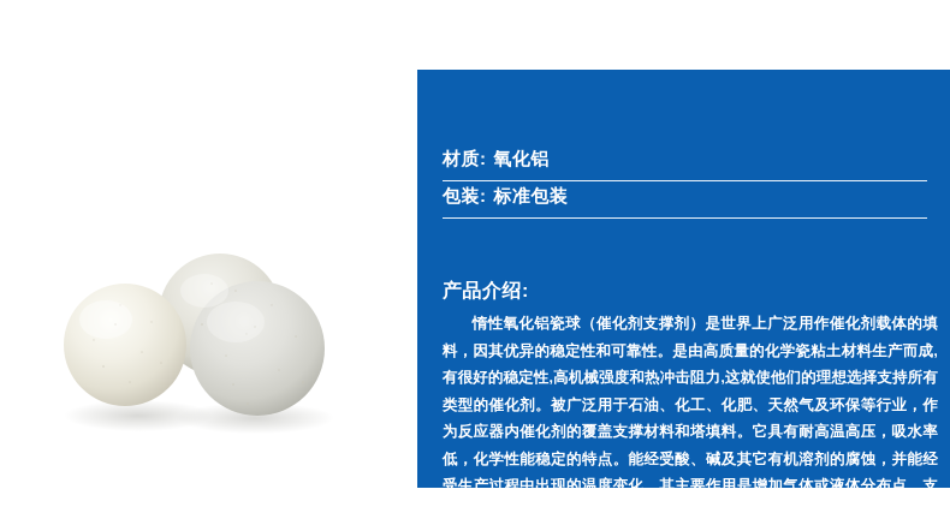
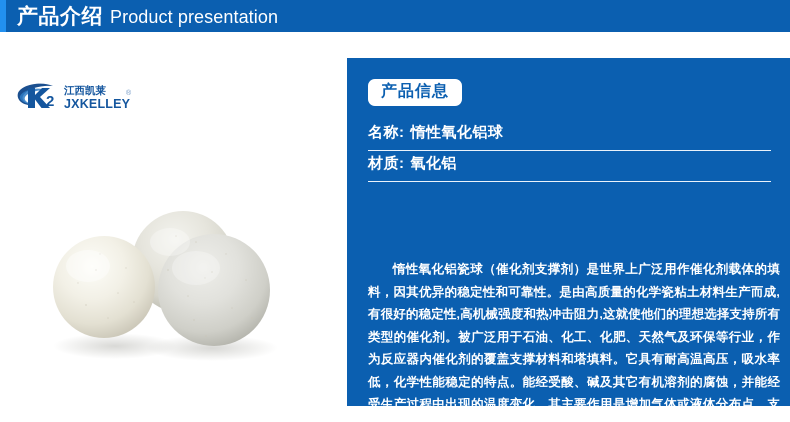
+ 产品介绍
+ Product presentation
+ 2
+ 江西凯莱
+ JXKELLEY
+ 产品信息
+ 名称:
+ 惰性氧化铝球
  材质:
  氧化铝
- 包装:
- 标准包装
- 产品介绍:
  惰性氧化铝瓷球（催化剂支撑剂）是世界上广泛用作催化剂载体的填料，因其优异的稳定性和可靠性。是由高质量的化学瓷粘土材料生产而成,有很好的稳定性,高机械强度和热冲击阻力,这就使他们的理想选择支持所有类型的催化剂。被广泛用于石油、化工、化肥、天然气及环保等行业，作为反应器内催化剂的覆盖支撑材料和塔填料。它具有耐高温高压，吸水率低，化学性能稳定的特点。能经受酸、碱及其它有机溶剂的腐蚀，并能经受生产过程中出现的温度变化。其主要作用是增加气体或液体分布点，支
